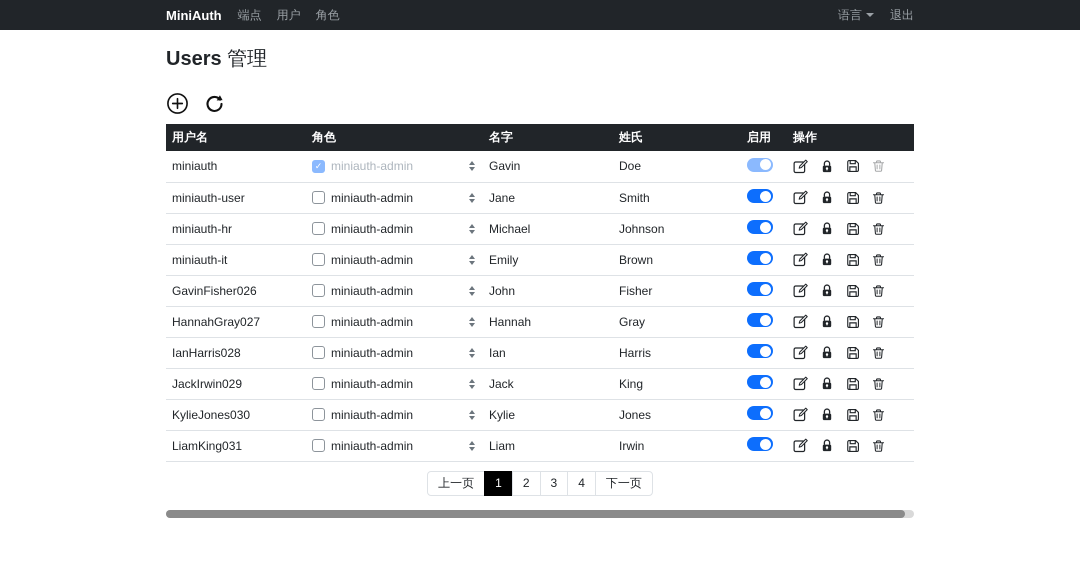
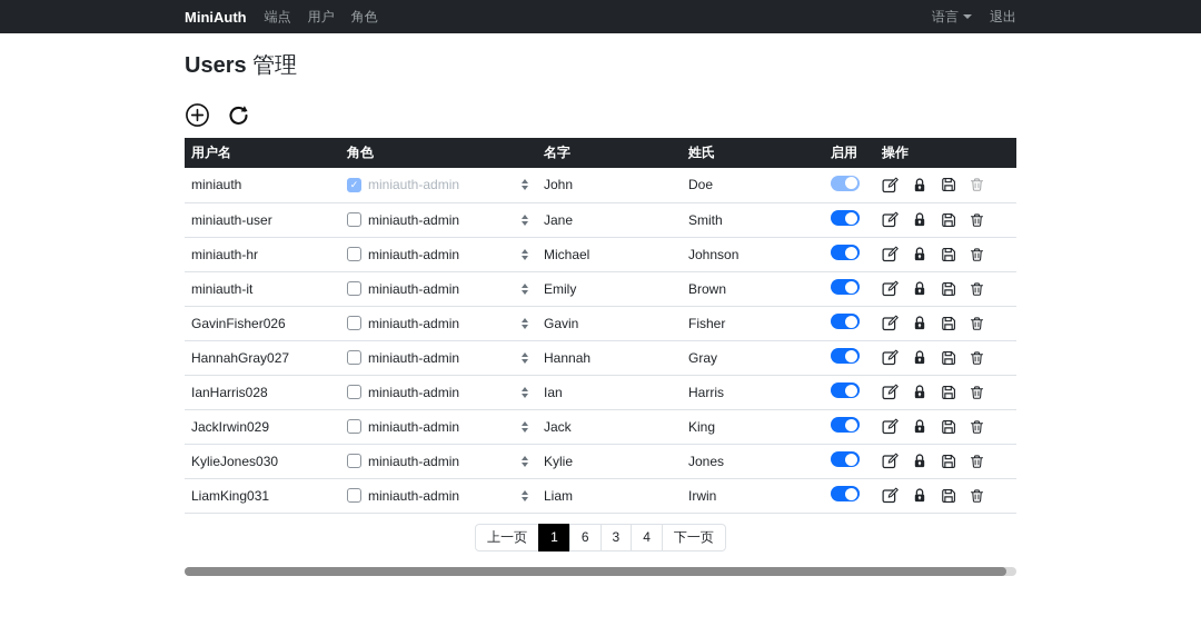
  MiniAuth
  端点
  用户
  角色
  语言
  退出
  Users 管理
  用户名	角色	名字	姓氏	启用	操作
- miniauth	miniauth-admin	Gavin	Doe
+ miniauth	miniauth-admin	John	Doe
  miniauth-user	miniauth-admin	Jane	Smith
  miniauth-hr	miniauth-admin	Michael	Johnson
  miniauth-it	miniauth-admin	Emily	Brown
- GavinFisher026	miniauth-admin	John	Fisher
+ GavinFisher026	miniauth-admin	Gavin	Fisher
  HannahGray027	miniauth-admin	Hannah	Gray
  IanHarris028	miniauth-admin	Ian	Harris
  JackIrwin029	miniauth-admin	Jack	King
  KylieJones030	miniauth-admin	Kylie	Jones
  LiamKing031	miniauth-admin	Liam	Irwin
  上一页
  1
- 2
+ 6
  3
  4
  下一页
